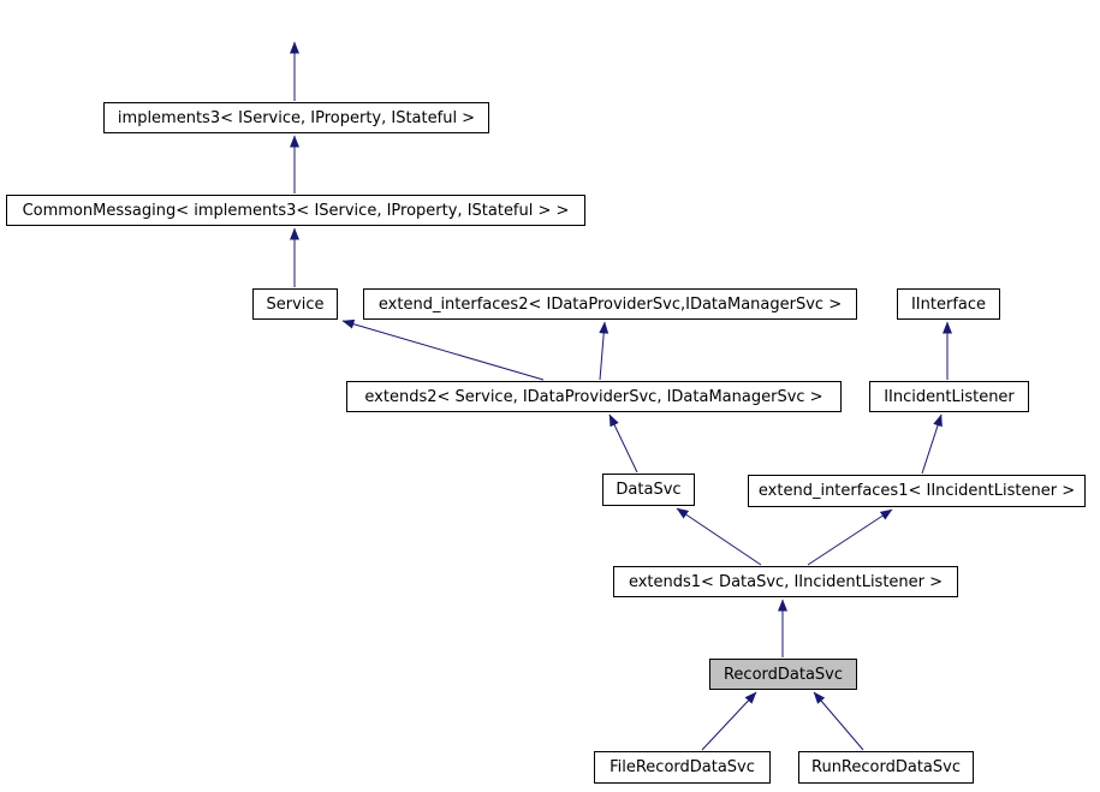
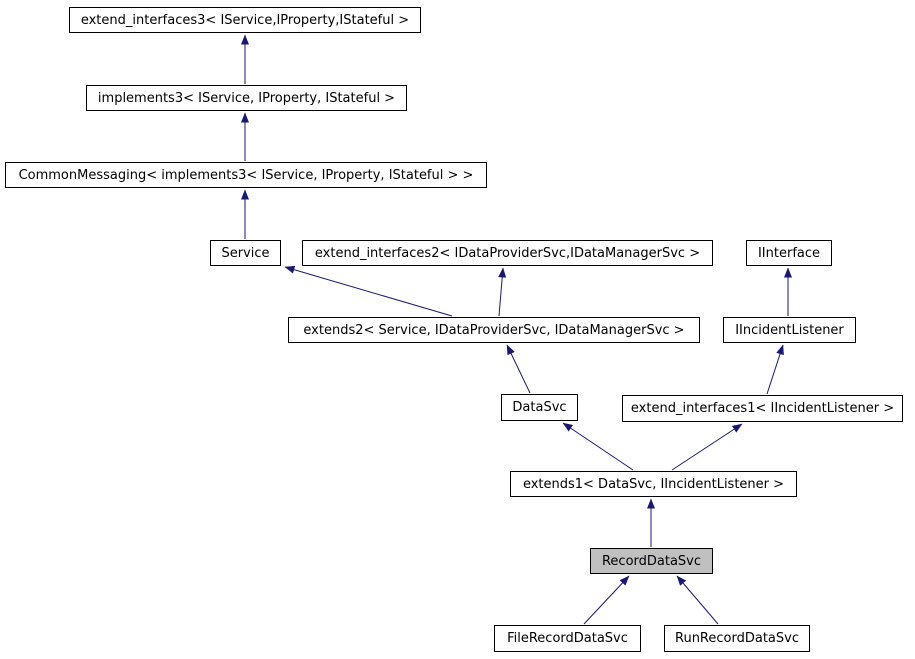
+ extend_interfaces3< IService,IProperty,IStateful >
  implements3< IService, IProperty, IStateful >
  CommonMessaging< implements3< IService, IProperty, IStateful > >
  Service
  extend_interfaces2< IDataProviderSvc,IDataManagerSvc >
  IInterface
  extends2< Service, IDataProviderSvc, IDataManagerSvc >
  IIncidentListener
  DataSvc
  extend_interfaces1< IIncidentListener >
  extends1< DataSvc, IIncidentListener >
  RecordDataSvc
  FileRecordDataSvc
  RunRecordDataSvc
